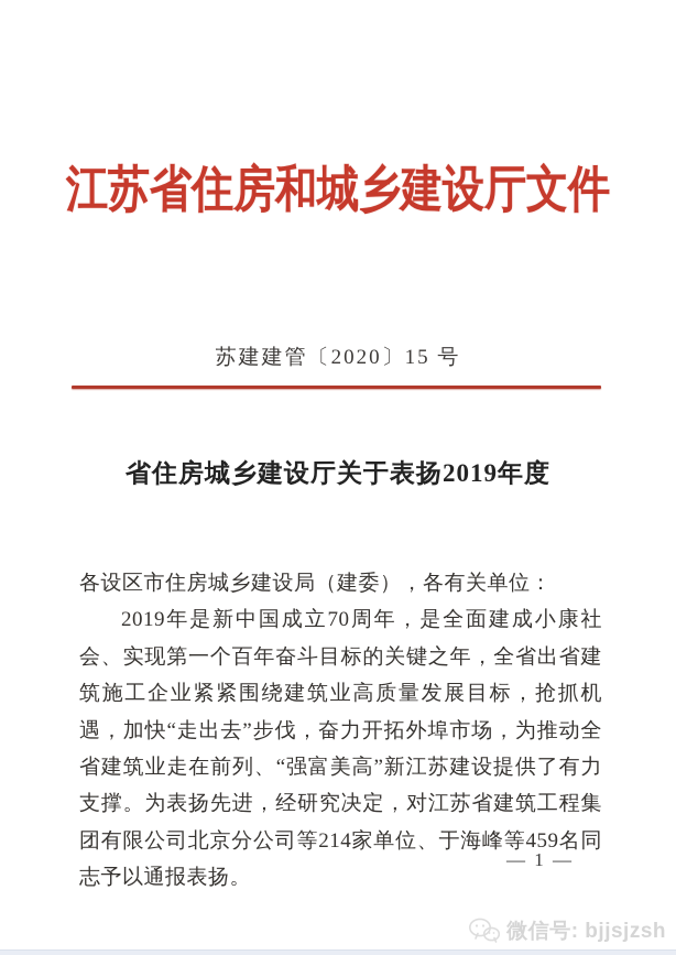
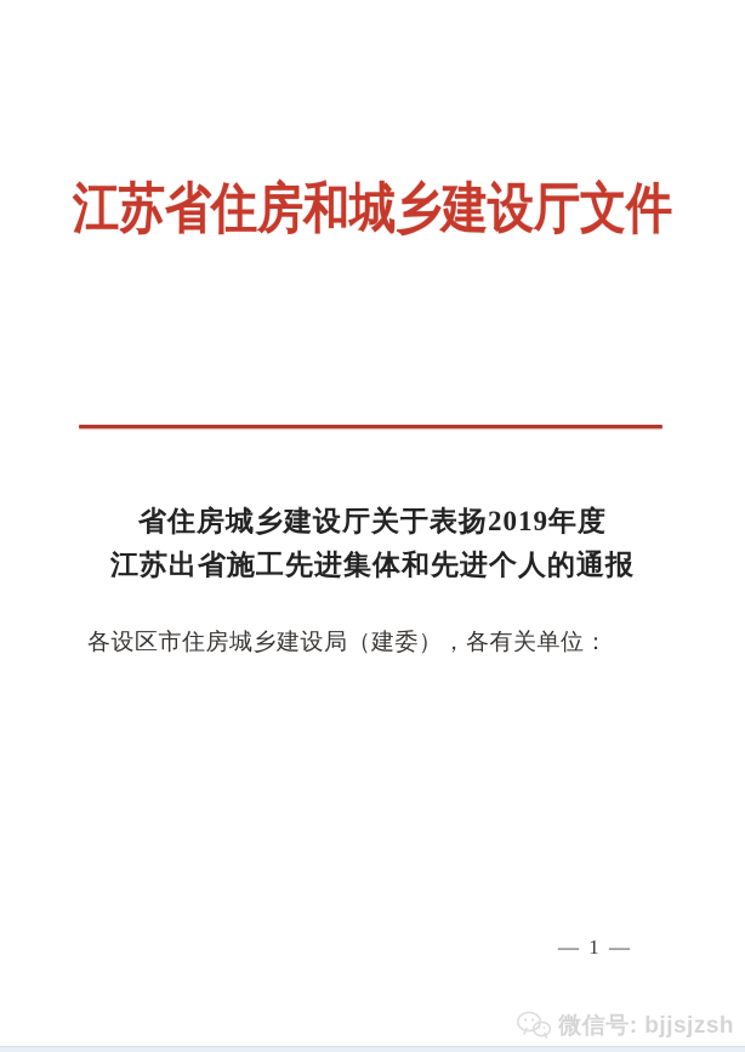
  江苏省住房和城乡建设厅文件
- 苏建建管〔2020〕15 号
  省住房城乡建设厅关于表扬2019年度
+ 江苏出省施工先进集体和先进个人的通报
  各设区市住房城乡建设局（建委），各有关单位：
- 2019年是新中国成立70周年，是全面建成小康社会、实现第一个百年奋斗目标的关键之年，全省出省建筑施工企业紧紧围绕建筑业高质量发展目标，抢抓机遇，加快“走出去”步伐，奋力开拓外埠市场，为推动全省建筑业走在前列、“强富美高”新江苏建设提供了有力支撑。为表扬先进，经研究决定，对江苏省建筑工程集团有限公司北京分公司等214家单位、于海峰等459名同志予以通报表扬。
  — 1 —
  微信号: bjjsjzsh
